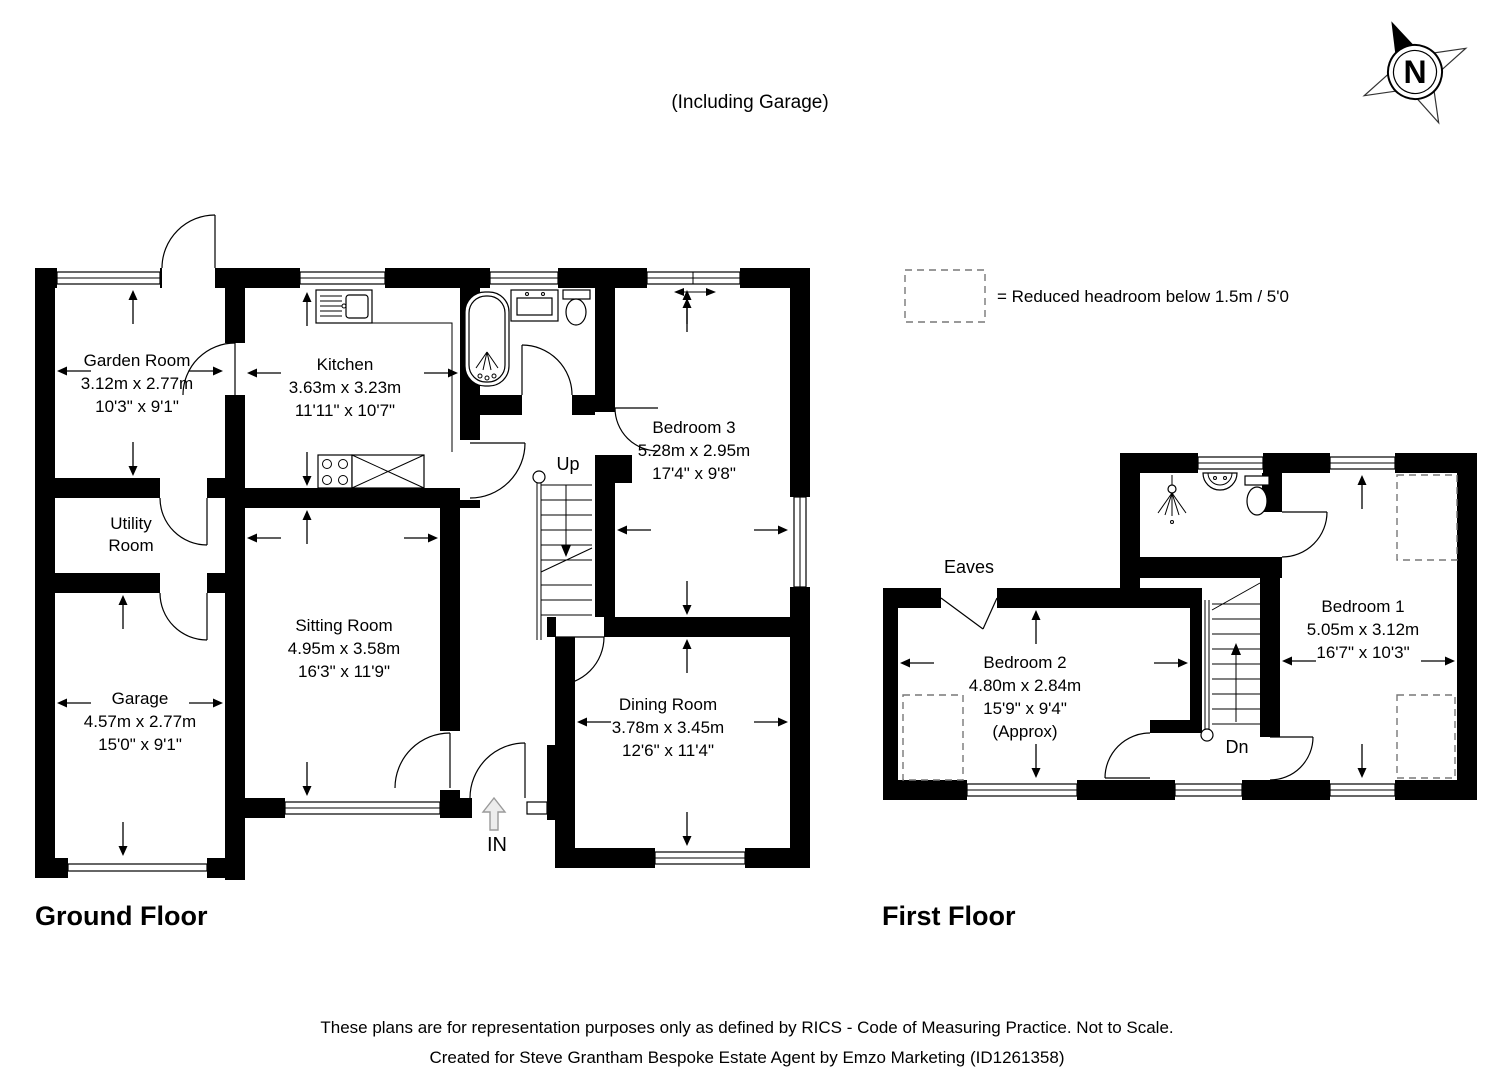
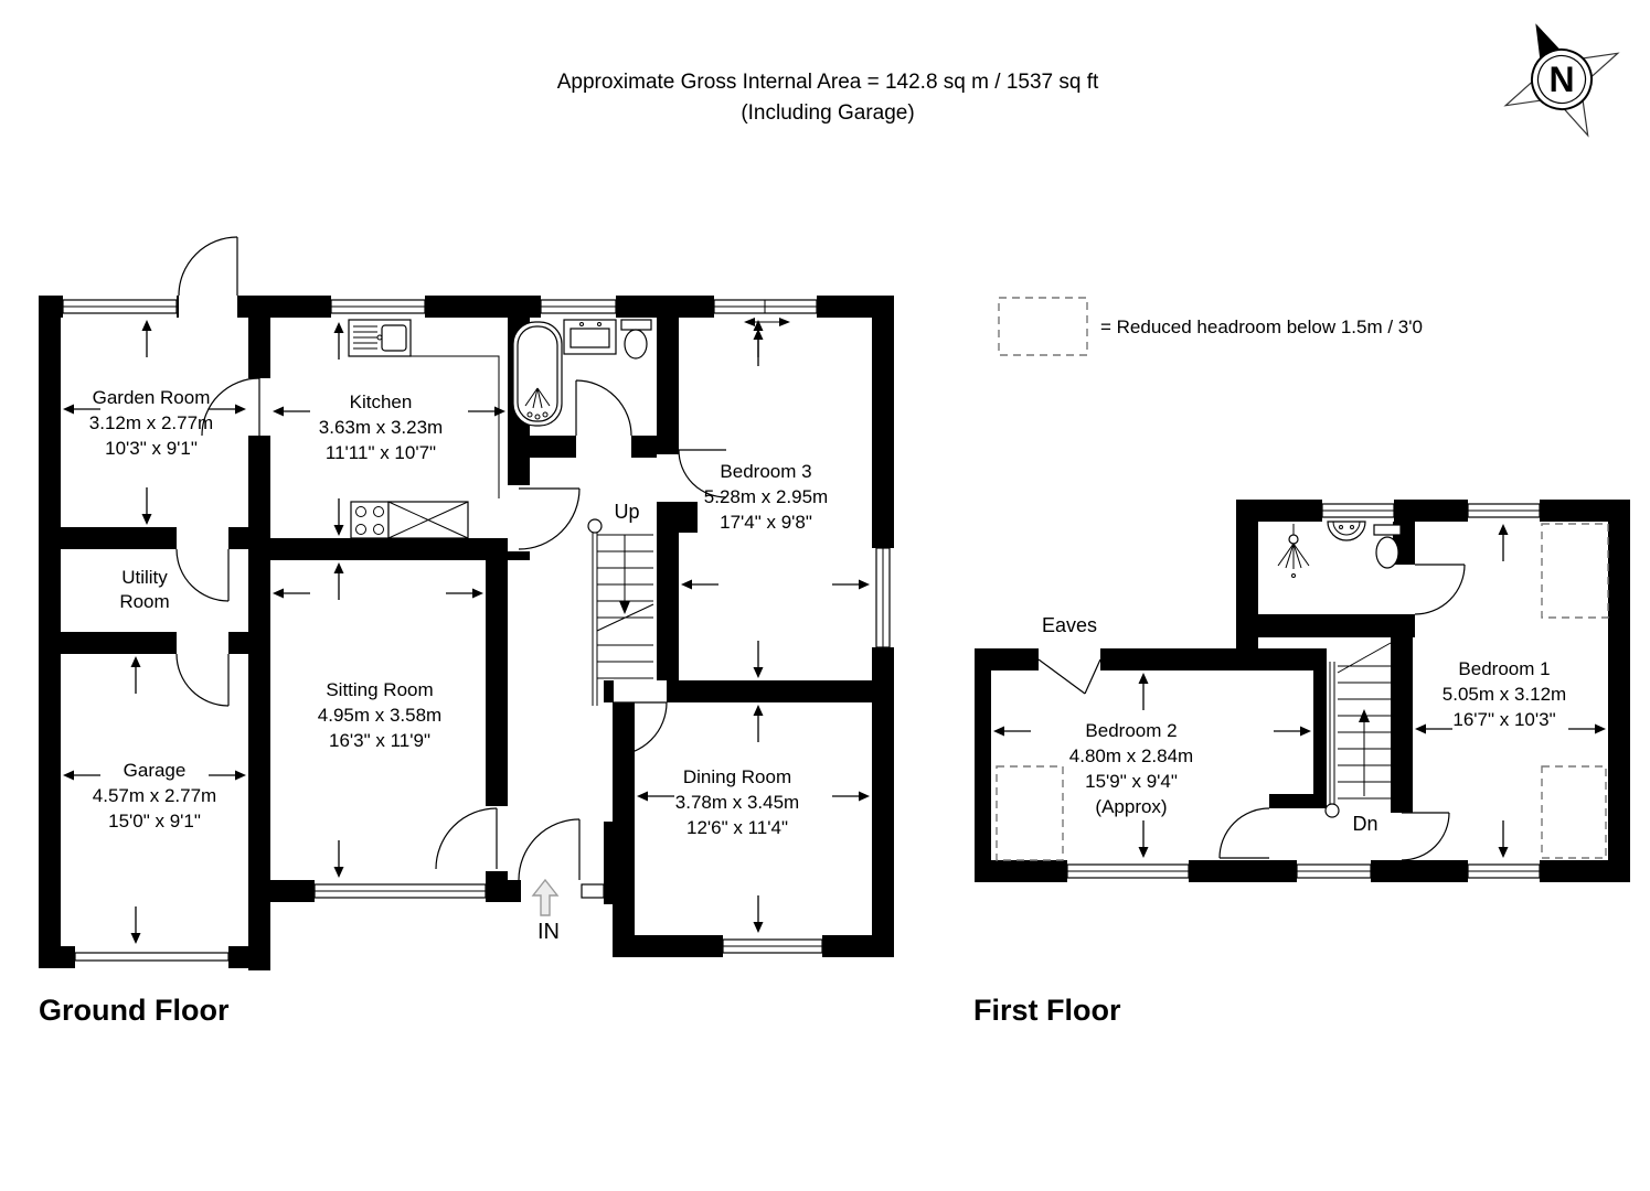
+ Approximate Gross Internal Area = 142.8 sq m / 1537 sq ft
  (Including Garage)
  N
- = Reduced headroom below 1.5m / 5'0
+ = Reduced headroom below 1.5m / 3'0
  Garden Room
  3.12m x 2.77m
  10'3" x 9'1"
  Kitchen
  3.63m x 3.23m
  11'11" x 10'7"
  Bedroom 3
  5.28m x 2.95m
  17'4" x 9'8"
  Utility
  Room
  Sitting Room
  4.95m x 3.58m
  16'3" x 11'9"
  Garage
  4.57m x 2.77m
  15'0" x 9'1"
  Dining Room
  3.78m x 3.45m
  12'6" x 11'4"
  Up
  IN
  Ground Floor
  Eaves
  Bedroom 2
  4.80m x 2.84m
  15'9" x 9'4"
  (Approx)
  Bedroom 1
  5.05m x 3.12m
  16'7" x 10'3"
  Dn
  First Floor
- These plans are for representation purposes only as defined by RICS - Code of Measuring Practice. Not to Scale.
- Created for Steve Grantham Bespoke Estate Agent by Emzo Marketing (ID1261358)
